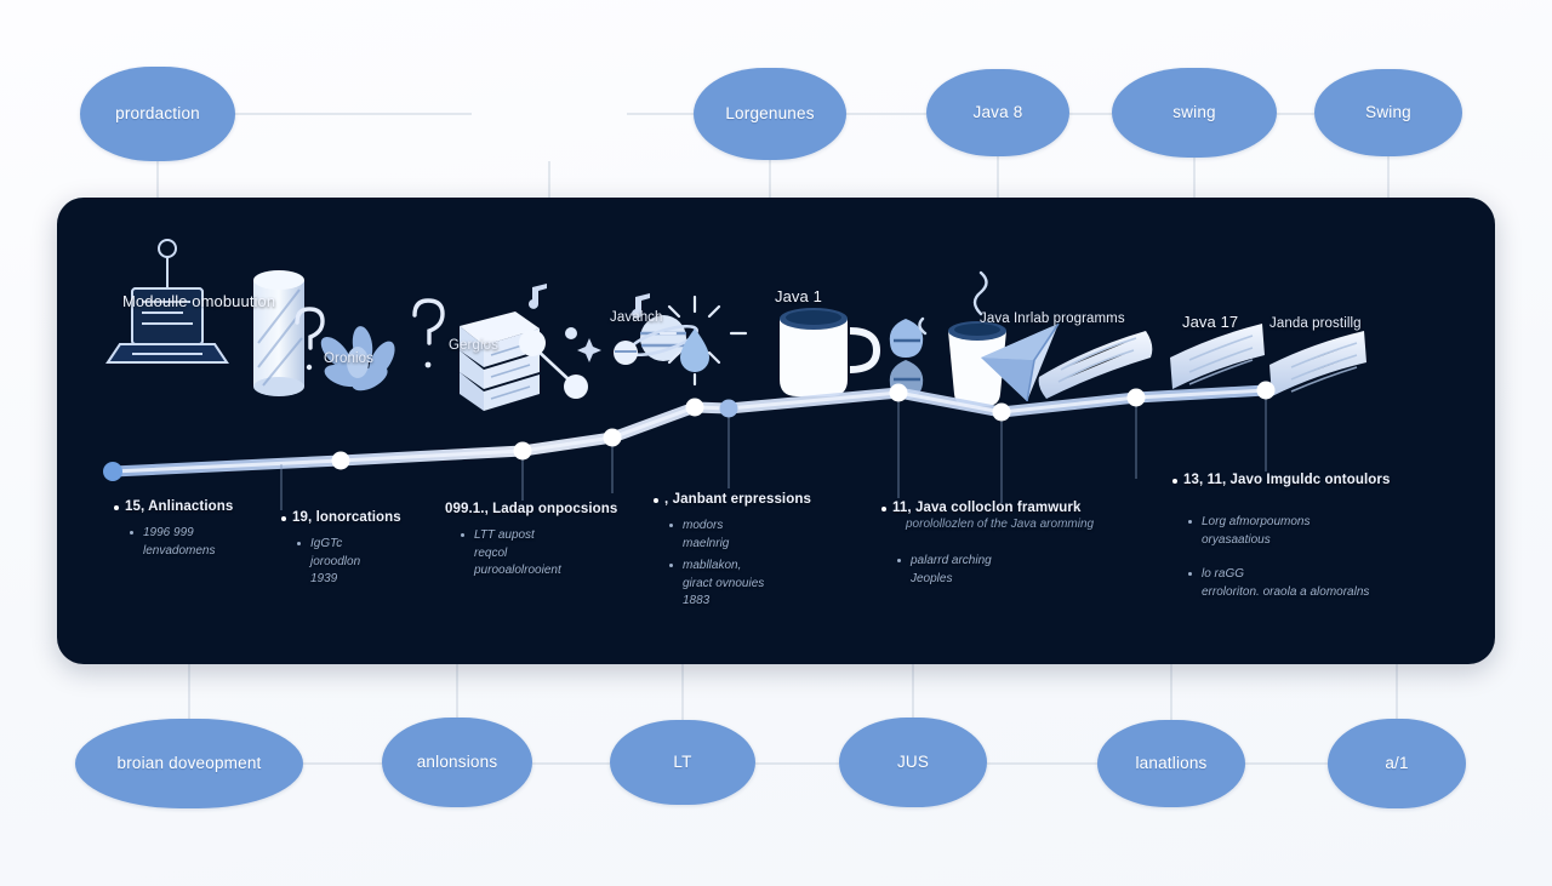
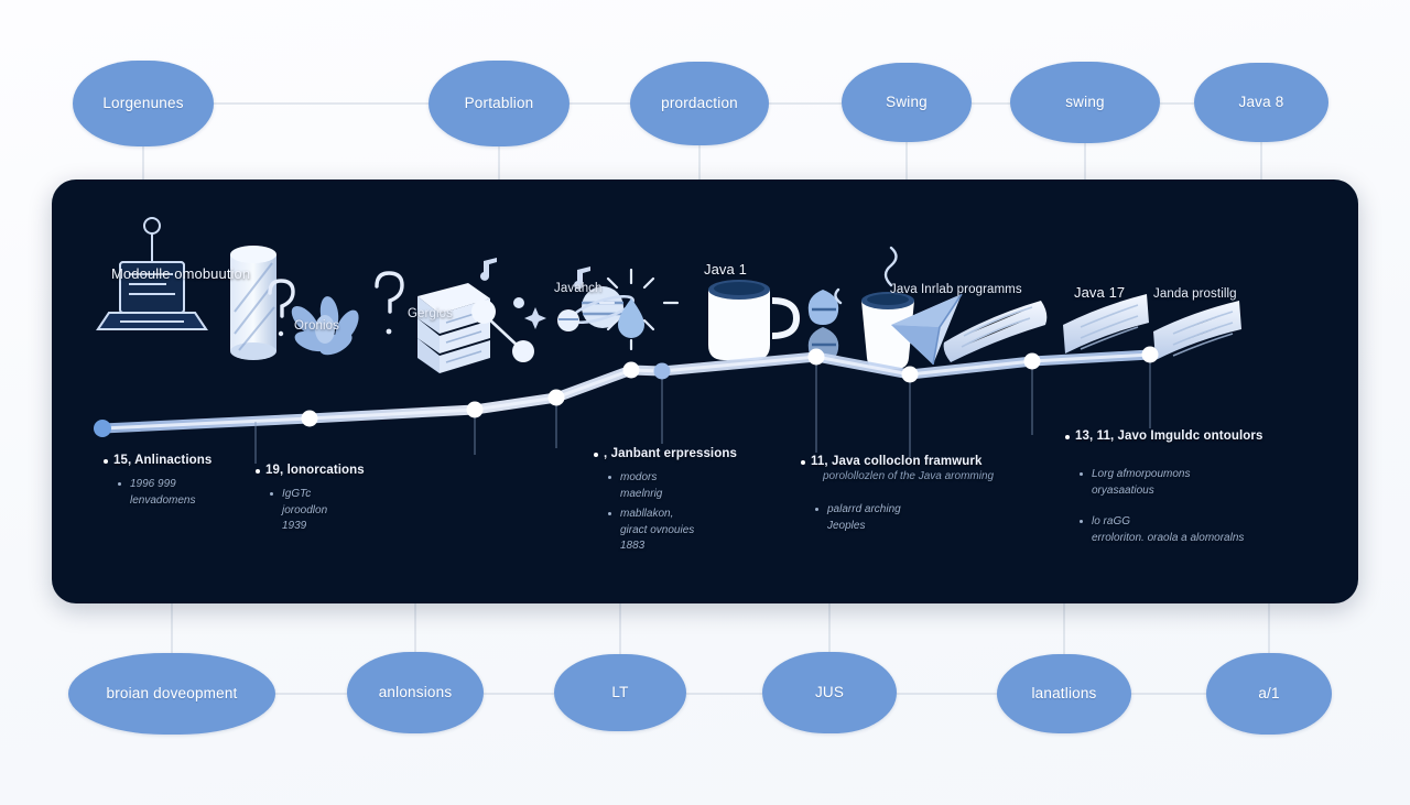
- prordaction
+ Lorgenunes
+ Portablion
- Lorgenunes
+ prordaction
- Java 8
+ Swing
  swing
- Swing
+ Java 8
  Modoulle omobuution
  Oronios
  Gergios
  Javahch
  Java 1
  Java Inrlab programms
  Java 17
  Janda prostillg
  15, Anlinactions
  1996 999
  lenvadomens
  19, lonorcations
  IgGTc
  joroodlon
  1939
- 099.1., Ladap onpocsions
- LTT aupost
- reqcol
- purooalolrooient
  , Janbant erpressions
  modors
  maelnrig
  mabllakon,
  giract ovnouies
  1883
  11, Java colloclon framwurk
  porolollozlen of the Java aromming
  palarrd arching
  Jeoples
  13, 11, Javo Imguldc ontoulors
  Lorg afmorpoumons
  oryasaatious
  lo raGG
  erroloriton. oraola a alomoralns
  broian doveopment
  anlonsions
  LT
  JUS
  lanatlions
  a/1
